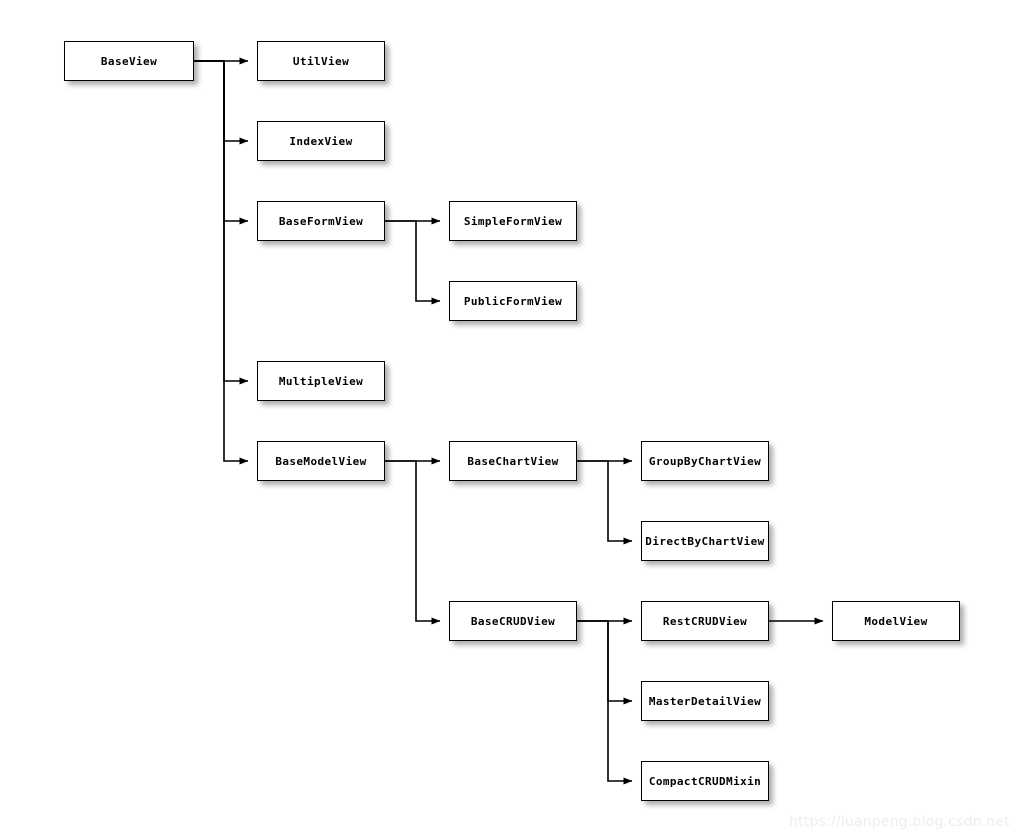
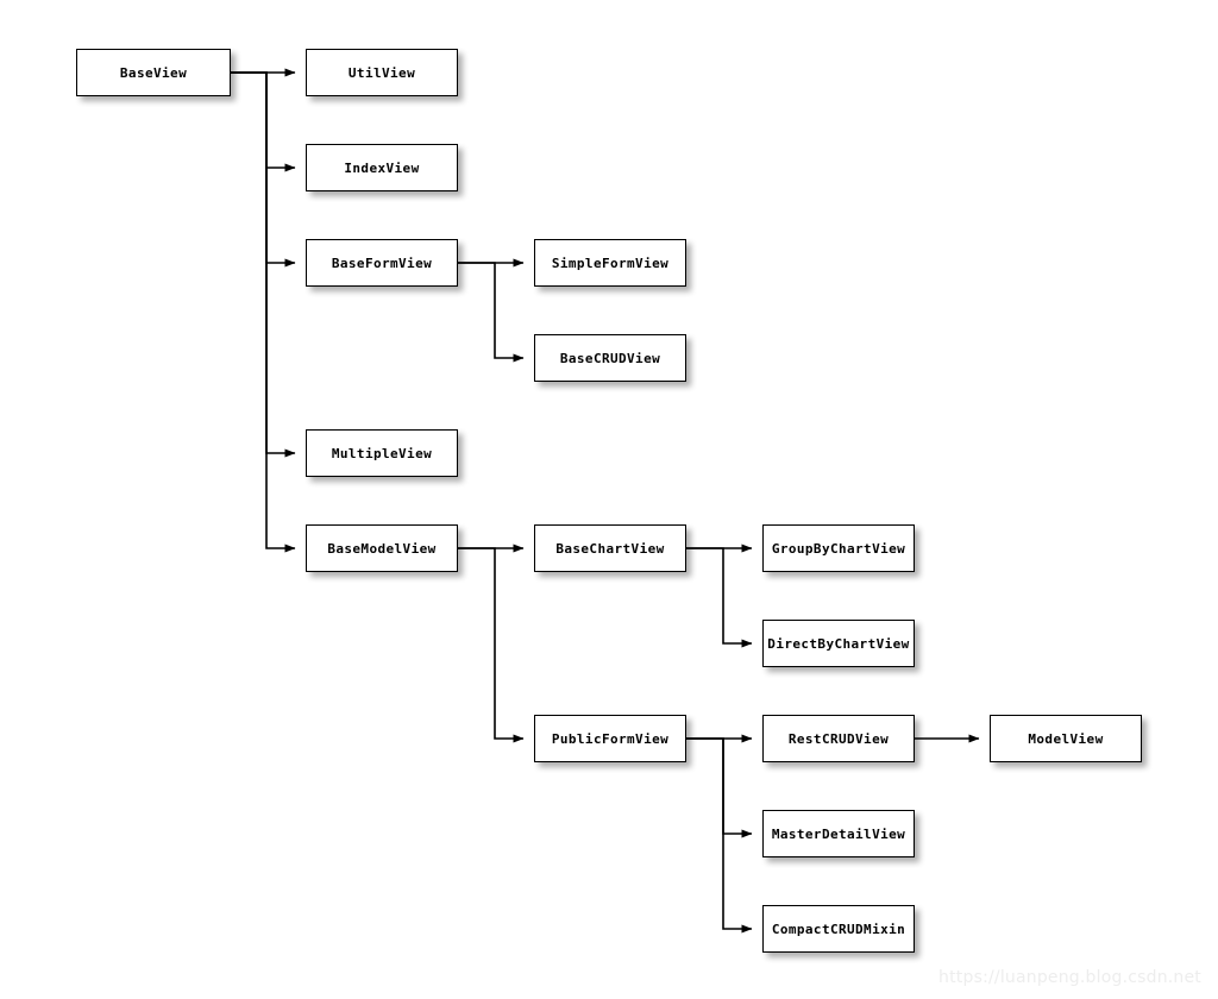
  BaseView
  UtilView
  IndexView
  BaseFormView
  SimpleFormView
- PublicFormView
+ BaseCRUDView
  MultipleView
  BaseModelView
  BaseChartView
  GroupByChartView
  DirectByChartView
- BaseCRUDView
+ PublicFormView
  RestCRUDView
  ModelView
  MasterDetailView
  CompactCRUDMixin
